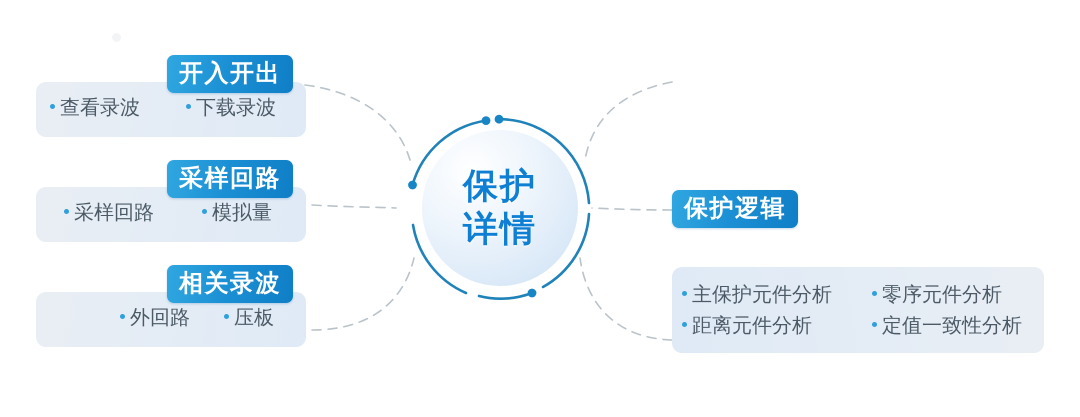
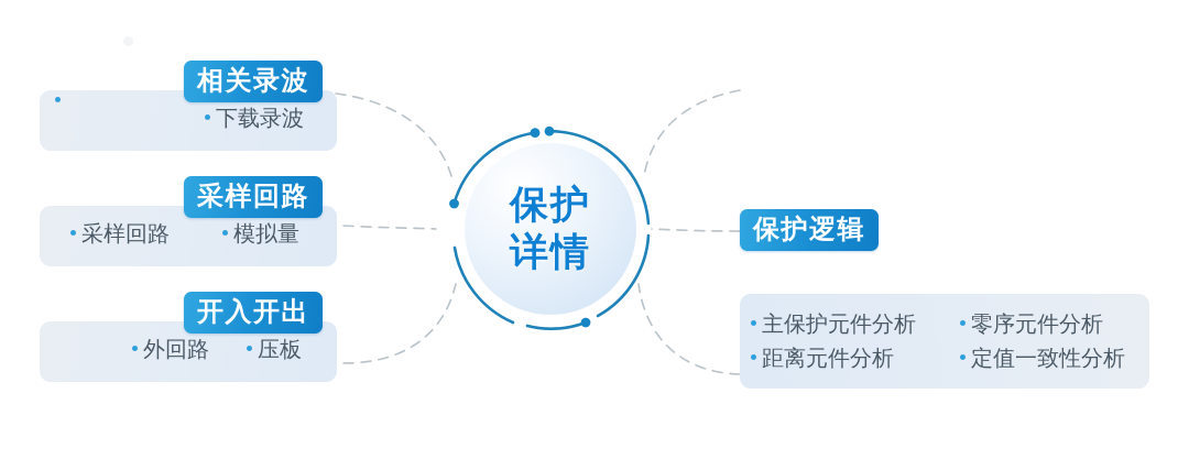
  保护
  详情
- 开入开出
+ 相关录波
- 查看录波
  下载录波
  采样回路
  采样回路
  模拟量
- 相关录波
+ 开入开出
  外回路
  压板
  保护逻辑
  主保护元件分析
  零序元件分析
  距离元件分析
  定值一致性分析
